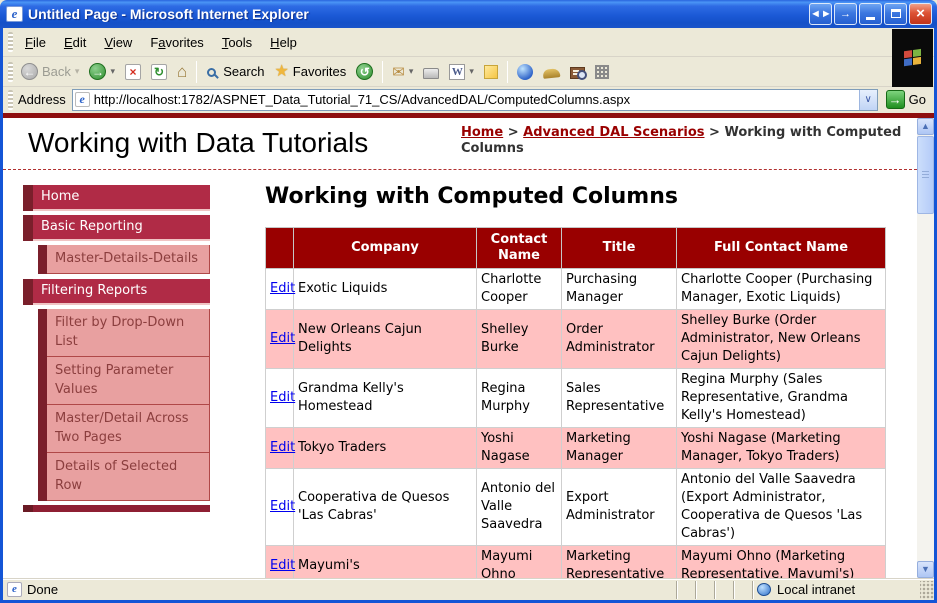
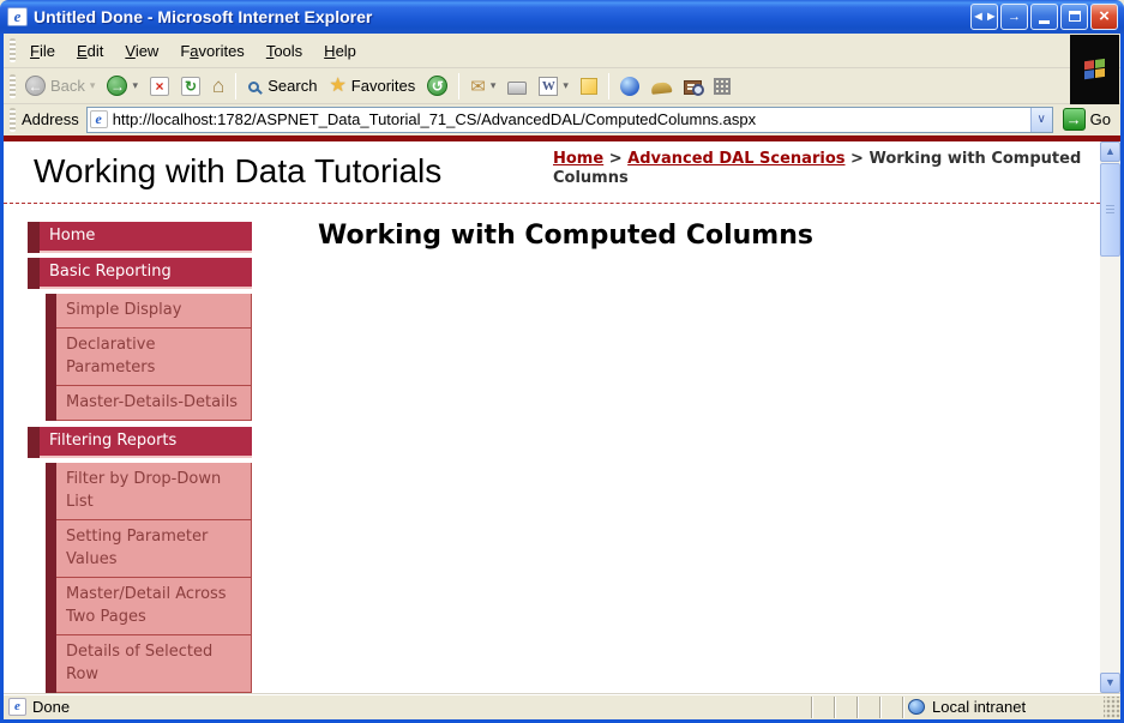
  e
- Untitled Page - Microsoft Internet Explorer
+ Untitled Done - Microsoft Internet Explorer
  ◄►
  →
  ×
  File
  Edit
  View
  Favorites
  Tools
  Help
  ←
  Back
  ▾
  →
  ▾
  ×
  ↻
  ⌂
  Search
  ★
  Favorites
  ↺
  ✉
  ▾
  W
  ▾
  Address
  e
  http://localhost:1782/ASPNET_Data_Tutorial_71_CS/AdvancedDAL/ComputedColumns.aspx
  ∨
  →
  Go
  Working with Data Tutorials
  Home > Advanced DAL Scenarios > Working with Computed Columns
  Home
  Basic Reporting
+ Simple Display
+ Declarative Parameters
  Master-Details-Details
  Filtering Reports
  Filter by Drop-Down List
  Setting Parameter Values
  Master/Detail Across Two Pages
  Details of Selected Row
  Working with Computed Columns
- 	Company	Contact Name	Title	Full Contact Name
- Edit	Exotic Liquids	Charlotte Cooper	Purchasing Manager	Charlotte Cooper (Purchasing Manager, Exotic Liquids)
- Edit	New Orleans Cajun Delights	Shelley Burke	Order Administrator	Shelley Burke (Order Administrator, New Orleans Cajun Delights)
- Edit	Grandma Kelly's Homestead	Regina Murphy	Sales Representative	Regina Murphy (Sales Representative, Grandma Kelly's Homestead)
- Edit	Tokyo Traders	Yoshi Nagase	Marketing Manager	Yoshi Nagase (Marketing Manager, Tokyo Traders)
- Edit	Cooperativa de Quesos 'Las Cabras'	Antonio del Valle Saavedra	Export Administrator	Antonio del Valle Saavedra (Export Administrator, Cooperativa de Quesos 'Las Cabras')
- Edit	Mayumi's	Mayumi Ohno	Marketing Representative	Mayumi Ohno (Marketing Representative, Mayumi's)
  ▲
  ▼
  e
  Done
  Local intranet
